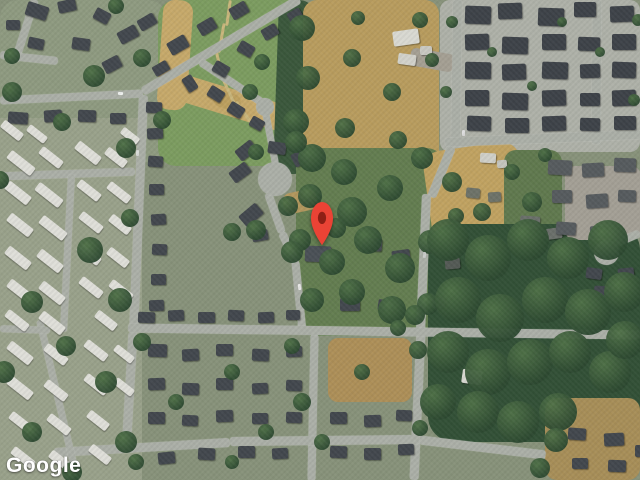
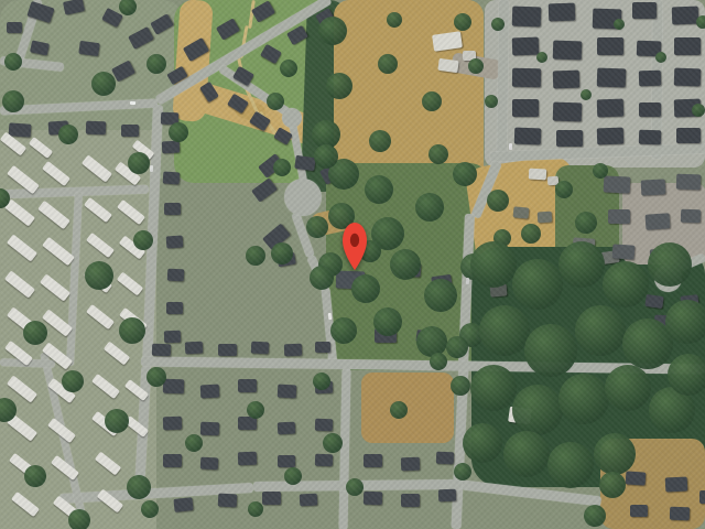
- Google
